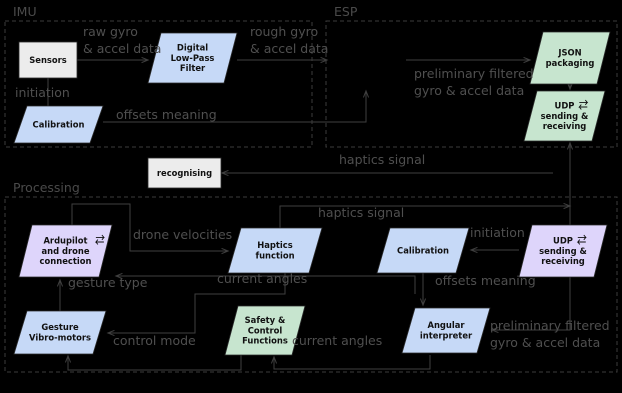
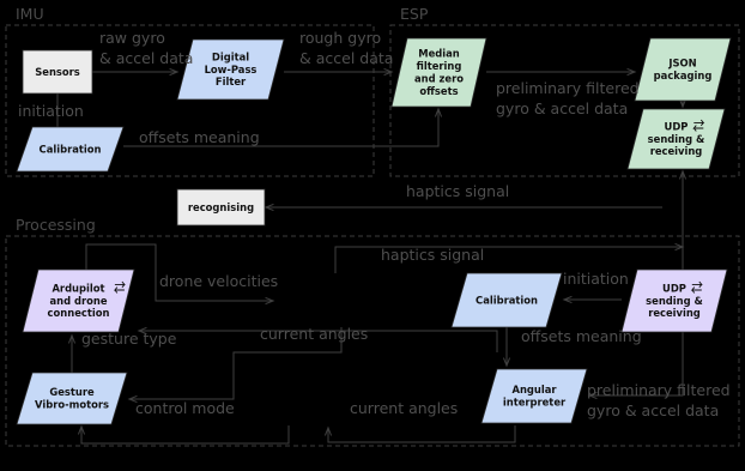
  IMU
  ESP
  Processing
  Sensors
  Digital
  Low-Pass
  Filter
  Calibration
+ Median
+ filtering
+ and zero
+ offsets
  JSON
  packaging
  UDP
  sending &
  receiving
  recognising
  Ardupilot
  and drone
  connection
- Haptics
- function
  Calibration
  UDP
  sending &
  receiving
  Gesture
  Vibro-motors
- Safety &
- Control
- Functions
  Angular
  interpreter
  raw gyro
  & accel data
  rough gyro
  & accel data
  initiation
  offsets meaning
  preliminary filtered
  gyro & accel data
  haptics signal
  haptics signal
  drone velocities
  initiation
  gesture type
  current angles
  offsets meaning
  control mode
  current angles
  preliminary filtered
  gyro & accel data
